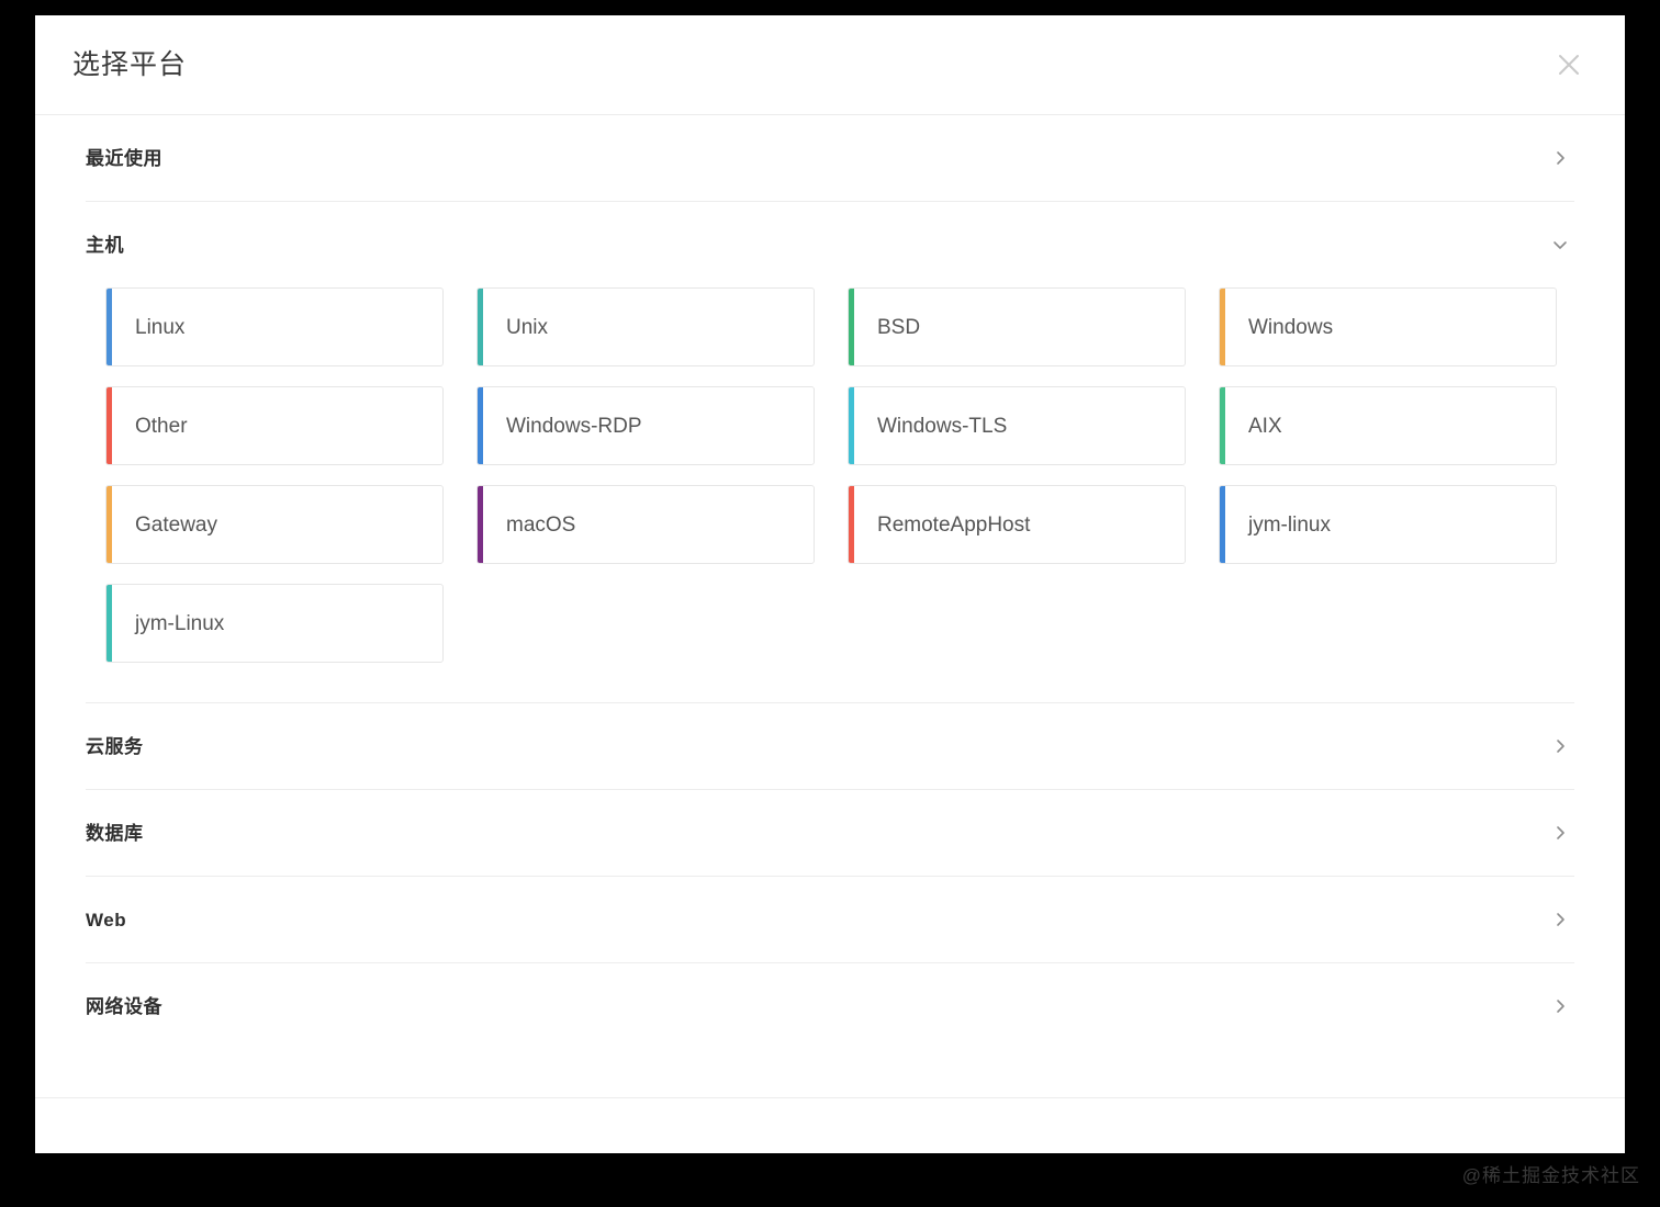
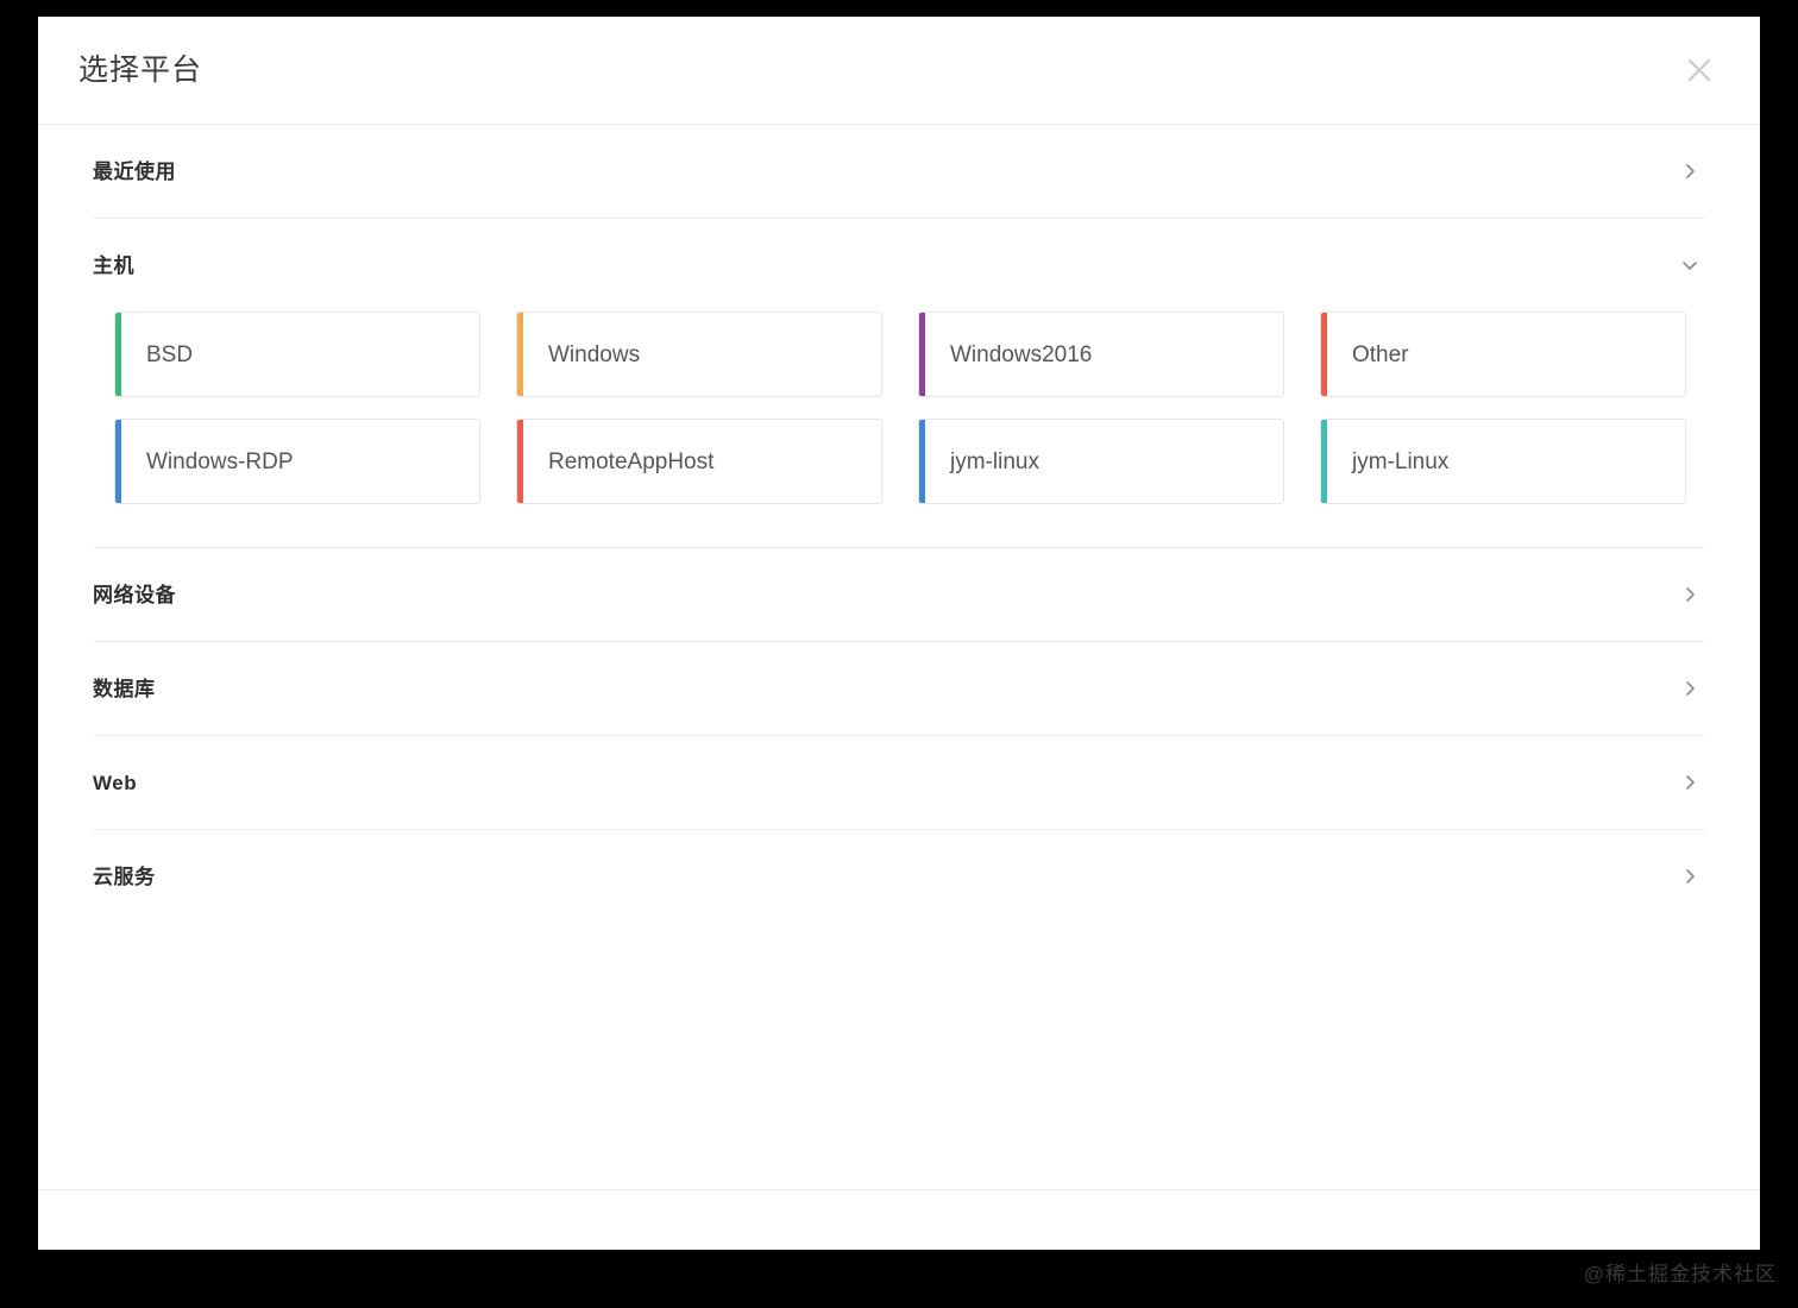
  选择平台
  最近使用
  主机
- Linux
- Unix
  BSD
  Windows
+ Windows2016
  Other
  Windows-RDP
- Windows-TLS
- AIX
- Gateway
- macOS
  RemoteAppHost
  jym-linux
  jym-Linux
- 云服务
+ 网络设备
  数据库
  Web
- 网络设备
+ 云服务
  @稀土掘金技术社区
